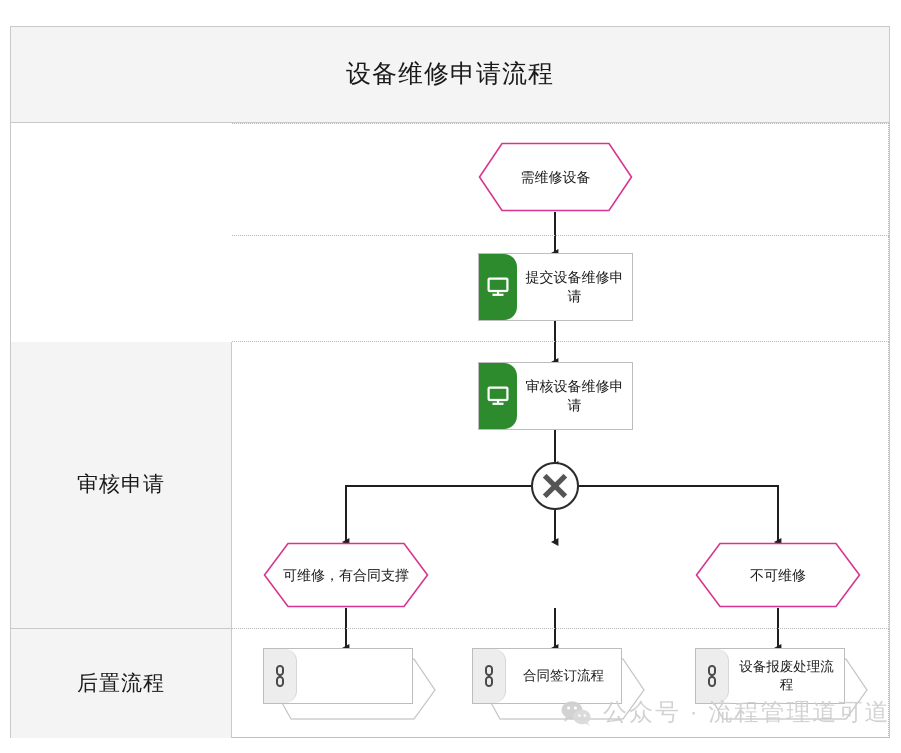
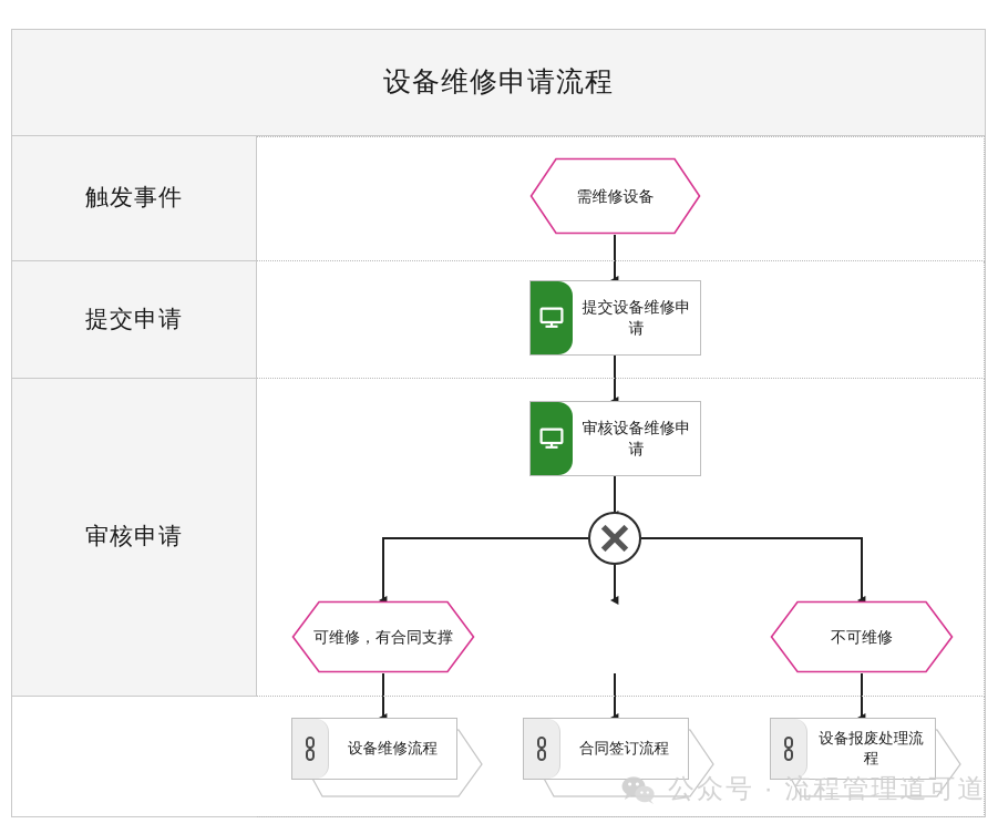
  设备维修申请流程
+ 触发事件
+ 提交申请
  审核申请
- 后置流程
  需维修设备
  提交设备维修申请
  审核设备维修申请
  可维修，有合同支撑
  不可维修
+ 设备维修流程
  合同签订流程
  设备报废处理流程
  公众号 · 流程管理道可道
